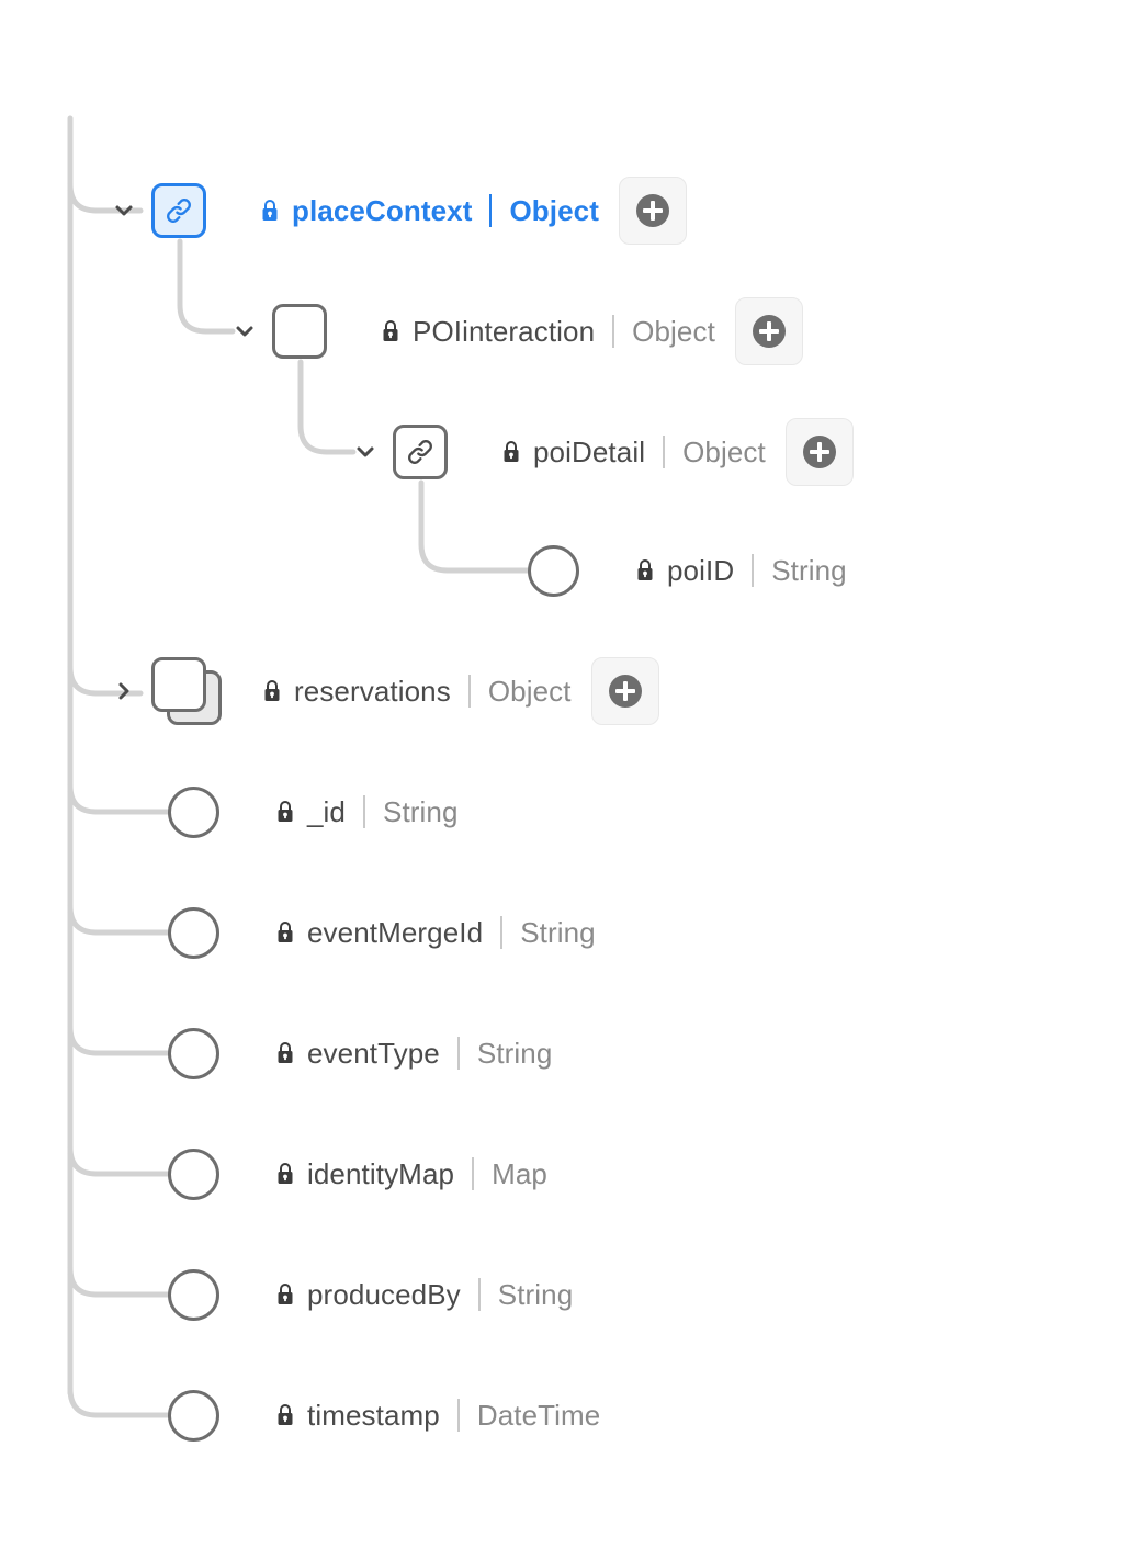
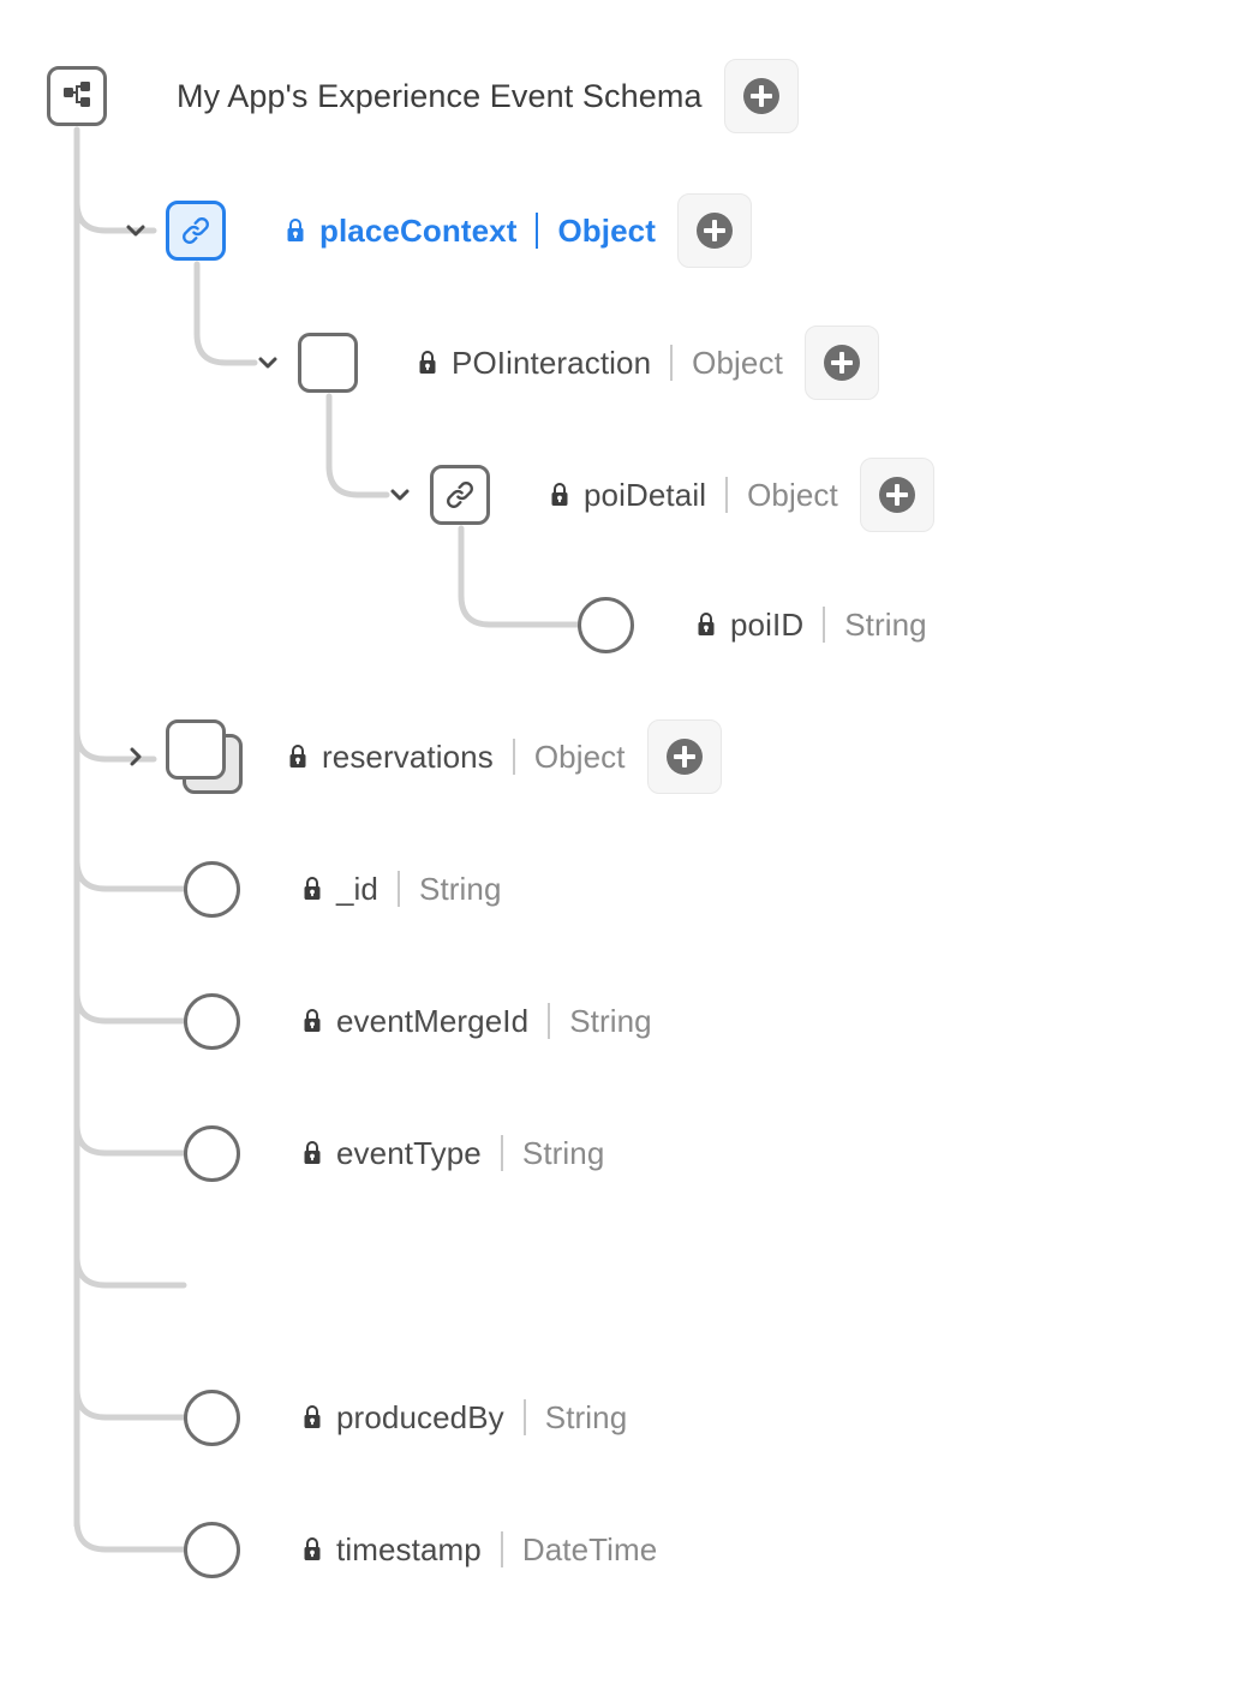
+ My App's Experience Event Schema
  placeContext
  Object
  POIinteraction
  Object
  poiDetail
  Object
  poiID
  String
  reservations
  Object
  _id
  String
  eventMergeId
  String
  eventType
  String
- identityMap
- Map
  producedBy
  String
  timestamp
  DateTime
